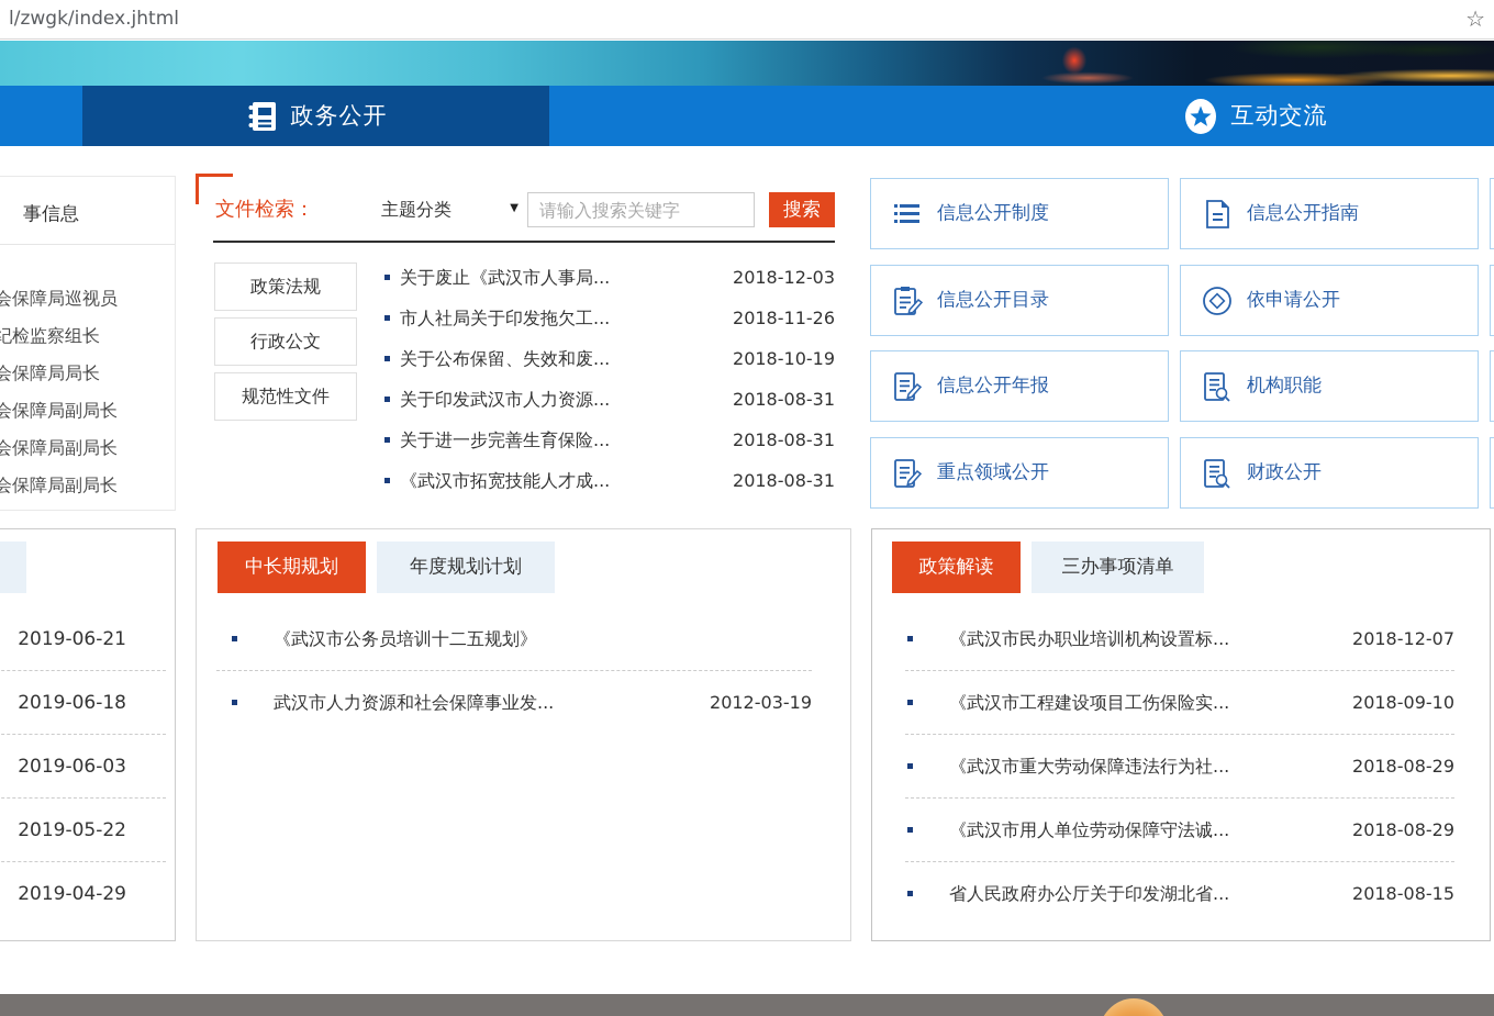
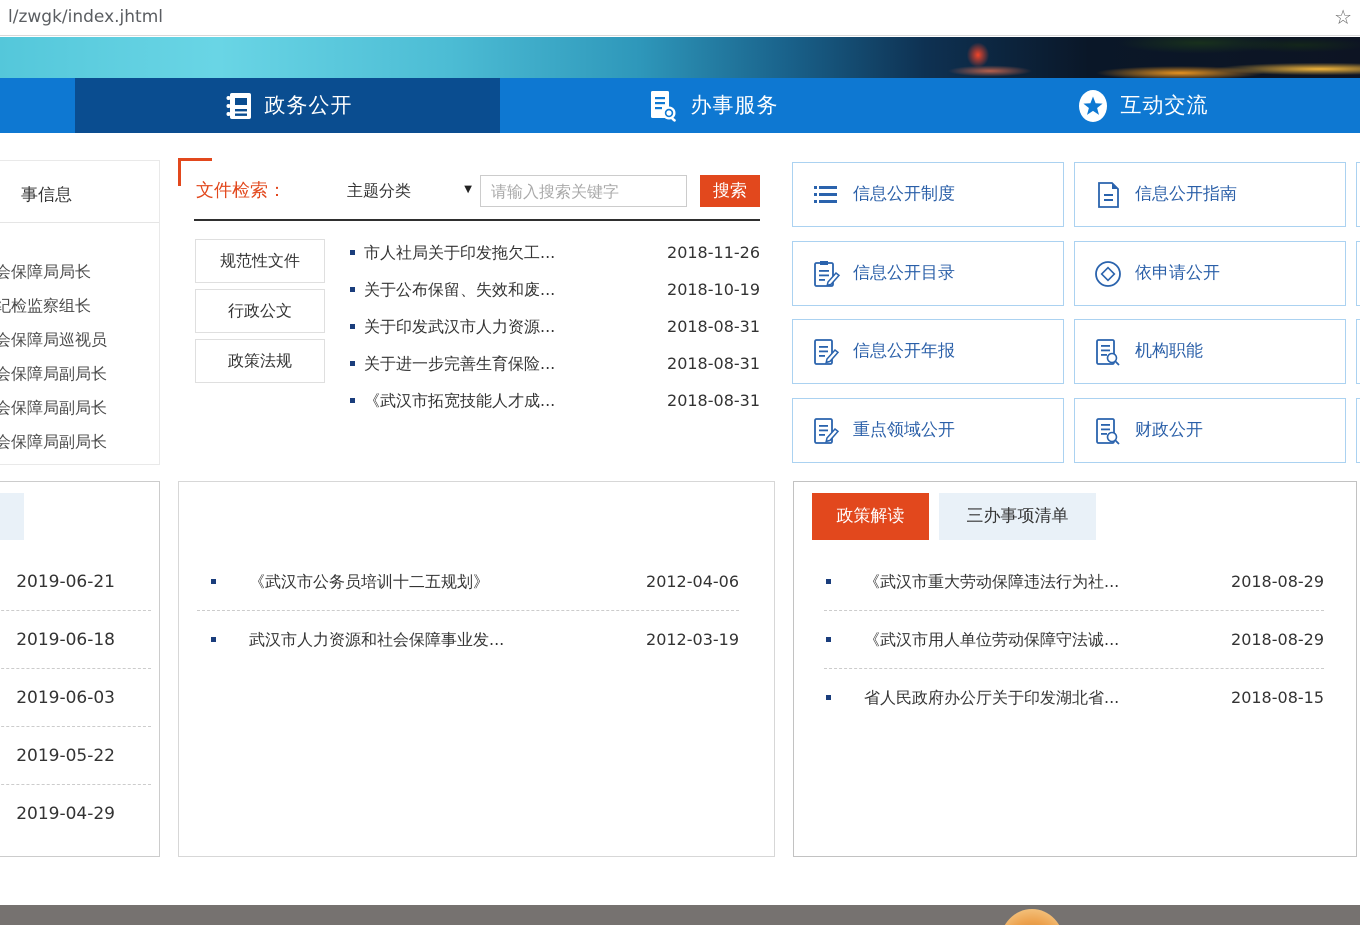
  l/zwgk/index.jhtml
  ☆
  政务公开
+ 办事服务
  互动交流
  事信息
- 会保障局巡视员
+ 会保障局局长
  纪检监察组长
- 会保障局局长
+ 会保障局巡视员
  会保障局副局长
  会保障局副局长
  会保障局副局长
  文件检索：
  主题分类
  ▼
  请输入搜索关键字
  搜索
- 政策法规
+ 规范性文件
  行政公文
- 规范性文件
+ 政策法规
- 关于废止《武汉市人事局...
- 2018-12-03
  市人社局关于印发拖欠工...
  2018-11-26
  关于公布保留、失效和废...
  2018-10-19
  关于印发武汉市人力资源...
  2018-08-31
  关于进一步完善生育保险...
  2018-08-31
  《武汉市拓宽技能人才成...
  2018-08-31
  信息公开制度
  信息公开指南
  信息公开目录
  依申请公开
  信息公开年报
  机构职能
  重点领域公开
  财政公开
  2019-06-21
  2019-06-18
  2019-06-03
  2019-05-22
  2019-04-29
- 中长期规划
- 年度规划计划
  《武汉市公务员培训十二五规划》
+ 2012-04-06
  武汉市人力资源和社会保障事业发...
  2012-03-19
  政策解读
  三办事项清单
- 《武汉市民办职业培训机构设置标...
- 2018-12-07
- 《武汉市工程建设项目工伤保险实...
- 2018-09-10
  《武汉市重大劳动保障违法行为社...
  2018-08-29
  《武汉市用人单位劳动保障守法诚...
  2018-08-29
  省人民政府办公厅关于印发湖北省...
  2018-08-15
